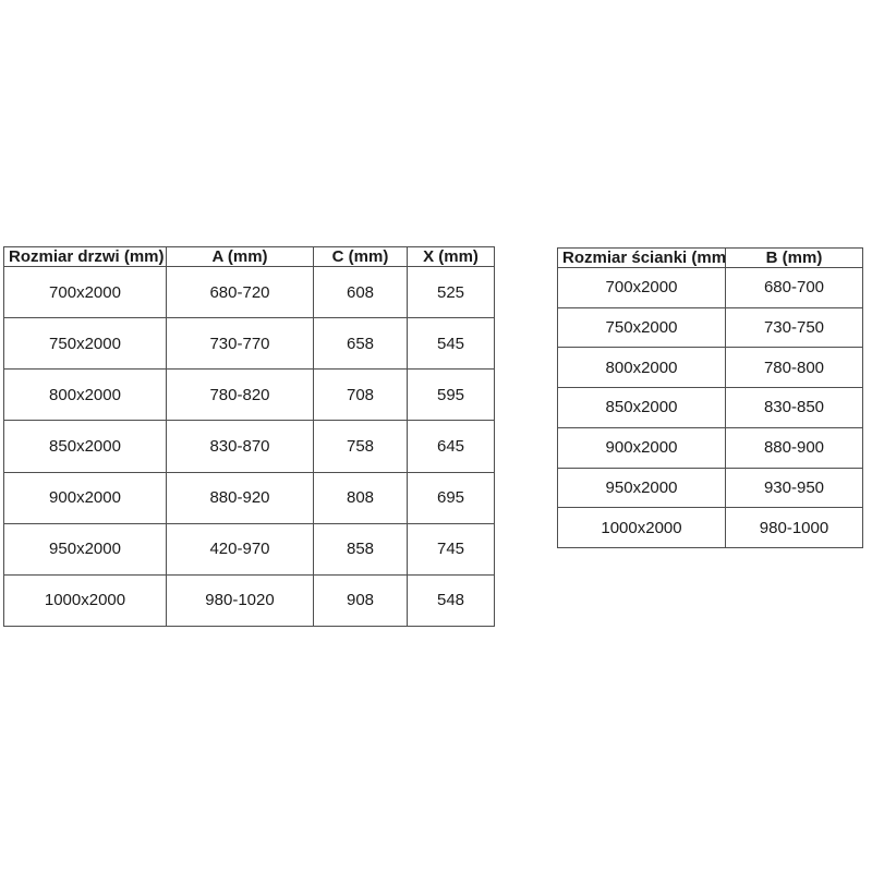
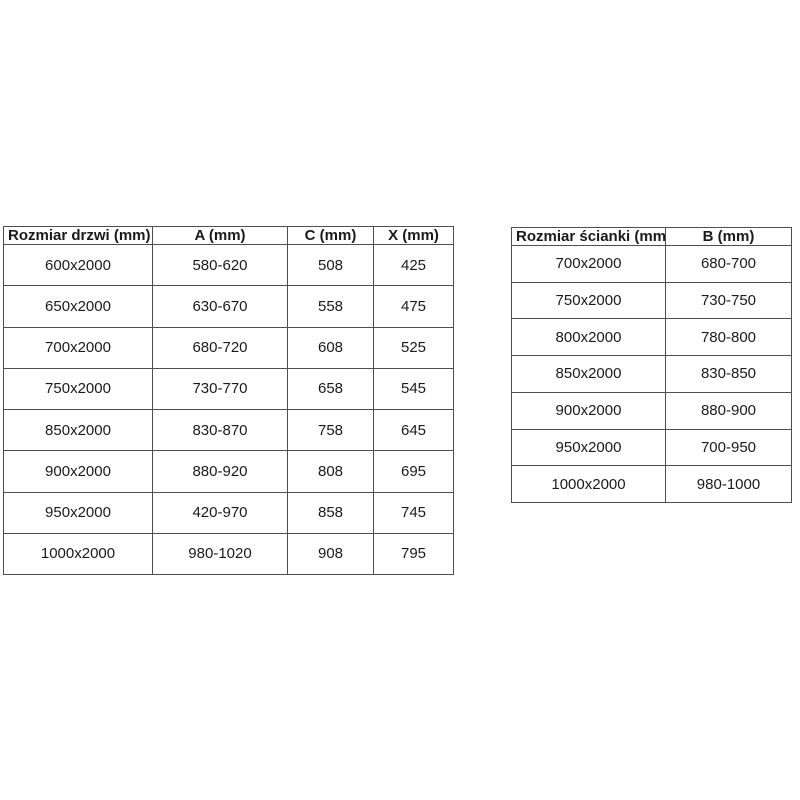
  Rozmiar drzwi (mm)	A (mm)	C (mm)	X (mm)
+ 600x2000	580-620	508	425
+ 650x2000	630-670	558	475
  700x2000	680-720	608	525
  750x2000	730-770	658	545
- 800x2000	780-820	708	595
  850x2000	830-870	758	645
  900x2000	880-920	808	695
  950x2000	420-970	858	745
- 1000x2000	980-1020	908	548
+ 1000x2000	980-1020	908	795
  Rozmiar ścianki (mm	B (mm)
  700x2000	680-700
  750x2000	730-750
  800x2000	780-800
  850x2000	830-850
  900x2000	880-900
- 950x2000	930-950
+ 950x2000	700-950
  1000x2000	980-1000
